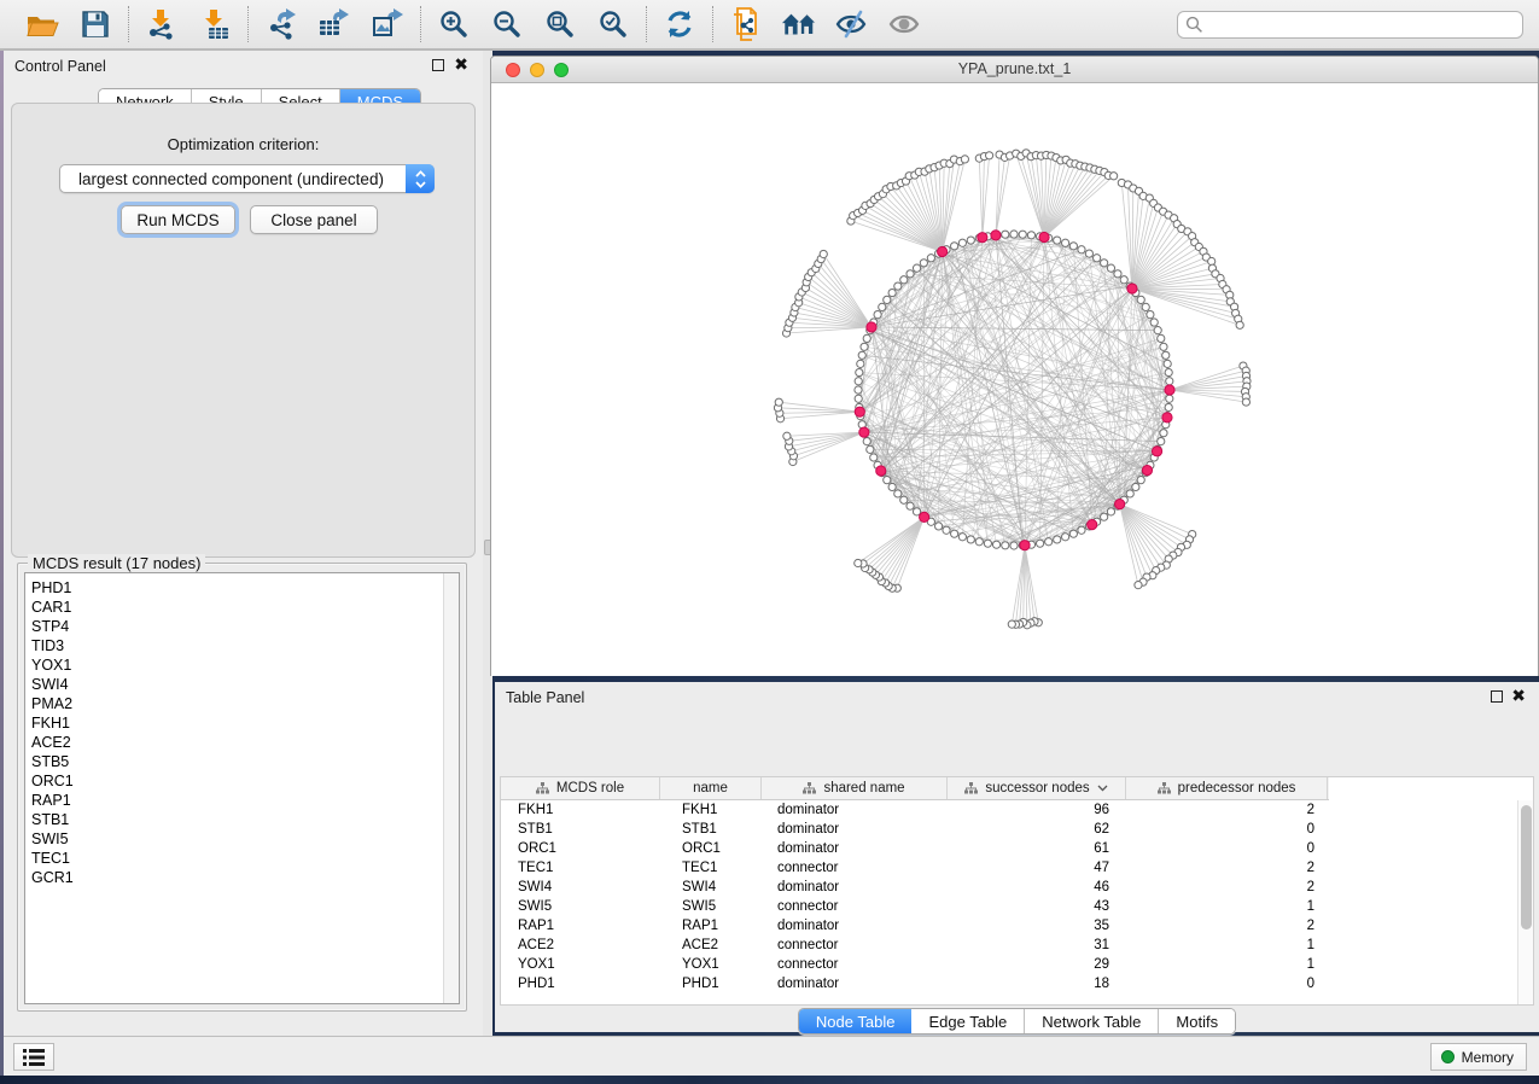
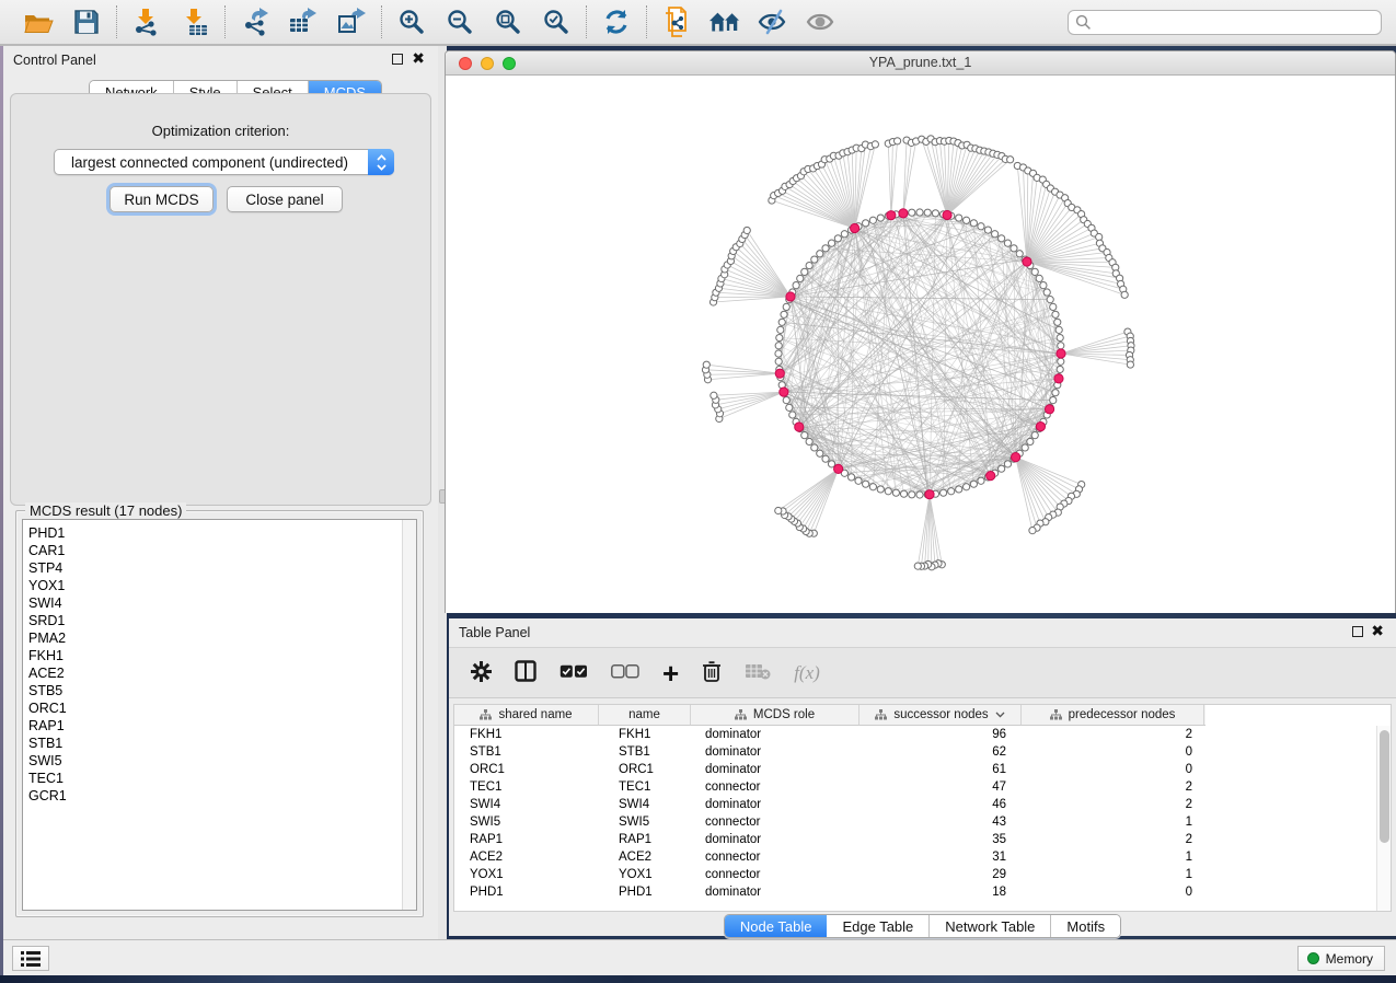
  Control Panel
  ✖
  Network
  Style
  Select
  MCDS
  Optimization criterion:
  largest connected component (undirected)
  Run MCDS
  Close panel
  MCDS result (17 nodes)
  PHD1
  CAR1
  STP4
- TID3
  YOX1
  SWI4
+ SRD1
  PMA2
  FKH1
  ACE2
  STB5
  ORC1
  RAP1
  STB1
  SWI5
  TEC1
  GCR1
  YPA_prune.txt_1
  Table Panel
  ✖
+ +
+ f(x)
- MCDS role
+ shared name
  name
- shared name
+ MCDS role
  successor nodes
  predecessor nodes
  FKH1
  FKH1
  dominator
  96
  2
  STB1
  STB1
  dominator
  62
  0
  ORC1
  ORC1
  dominator
  61
  0
  TEC1
  TEC1
  connector
  47
  2
  SWI4
  SWI4
  dominator
  46
  2
  SWI5
  SWI5
  connector
  43
  1
  RAP1
  RAP1
  dominator
  35
  2
  ACE2
  ACE2
  connector
  31
  1
  YOX1
  YOX1
  connector
  29
  1
  PHD1
  PHD1
  dominator
  18
  0
  Node Table
  Edge Table
  Network Table
  Motifs
  Memory
